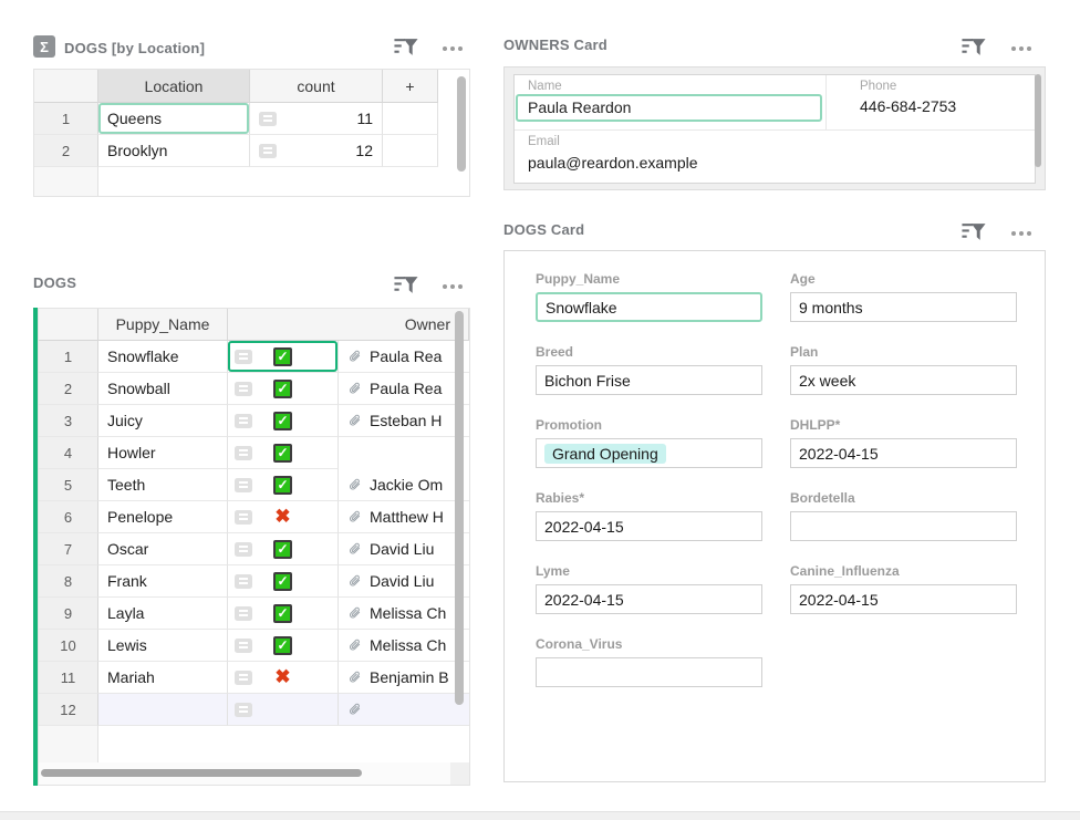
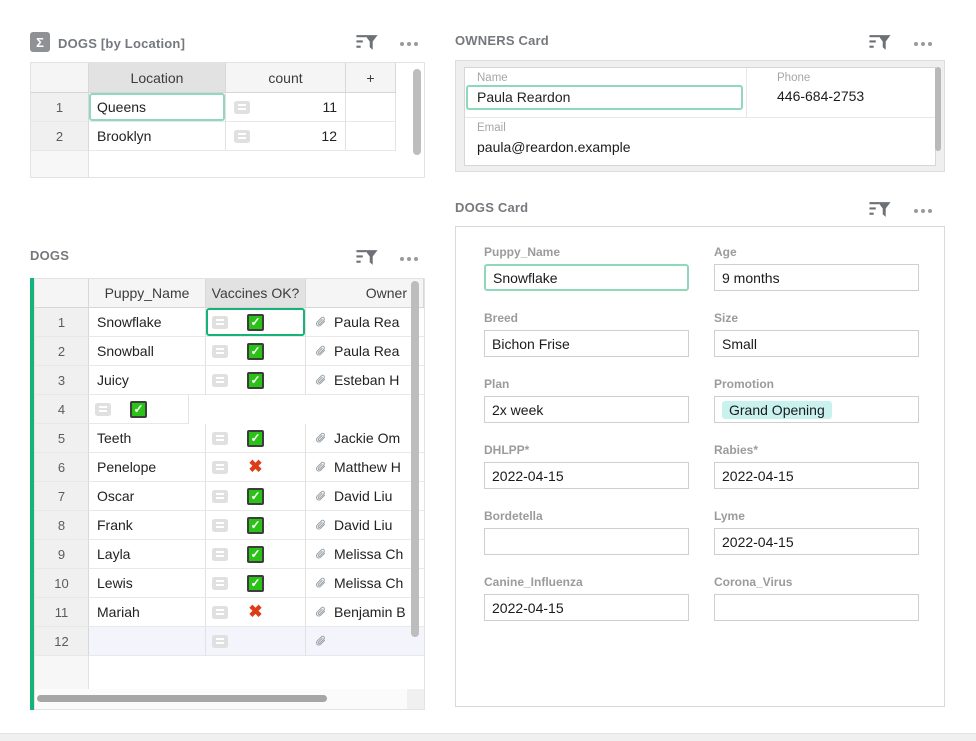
  Σ
  DOGS [by Location]
  Location
  count
  +
  1
  Queens
  11
  2
  Brooklyn
  12
  DOGS
  Puppy_Name
+ Vaccines OK?
  Owner
  1
  Snowflake
  Paula Rea
  2
  Snowball
  Paula Rea
  3
  Juicy
  Esteban H
  4
- Howler
  5
  Teeth
  Jackie Om
  6
  Penelope
  Matthew H
  7
  Oscar
  David Liu
  8
  Frank
  David Liu
  9
  Layla
  Melissa Ch
  10
  Lewis
  Melissa Ch
  11
  Mariah
  Benjamin B
  12
  OWNERS Card
  Name
  Paula Reardon
  Phone
  446-684-2753
  Email
  paula@reardon.example
  DOGS Card
  Puppy_Name
  Snowflake
  Age
  9 months
  Breed
  Bichon Frise
+ Size
+ Small
  Plan
  2x week
  Promotion
  Grand Opening
  DHLPP*
  2022-04-15
  Rabies*
  2022-04-15
  Bordetella
  Lyme
  2022-04-15
  Canine_Influenza
  2022-04-15
  Corona_Virus
